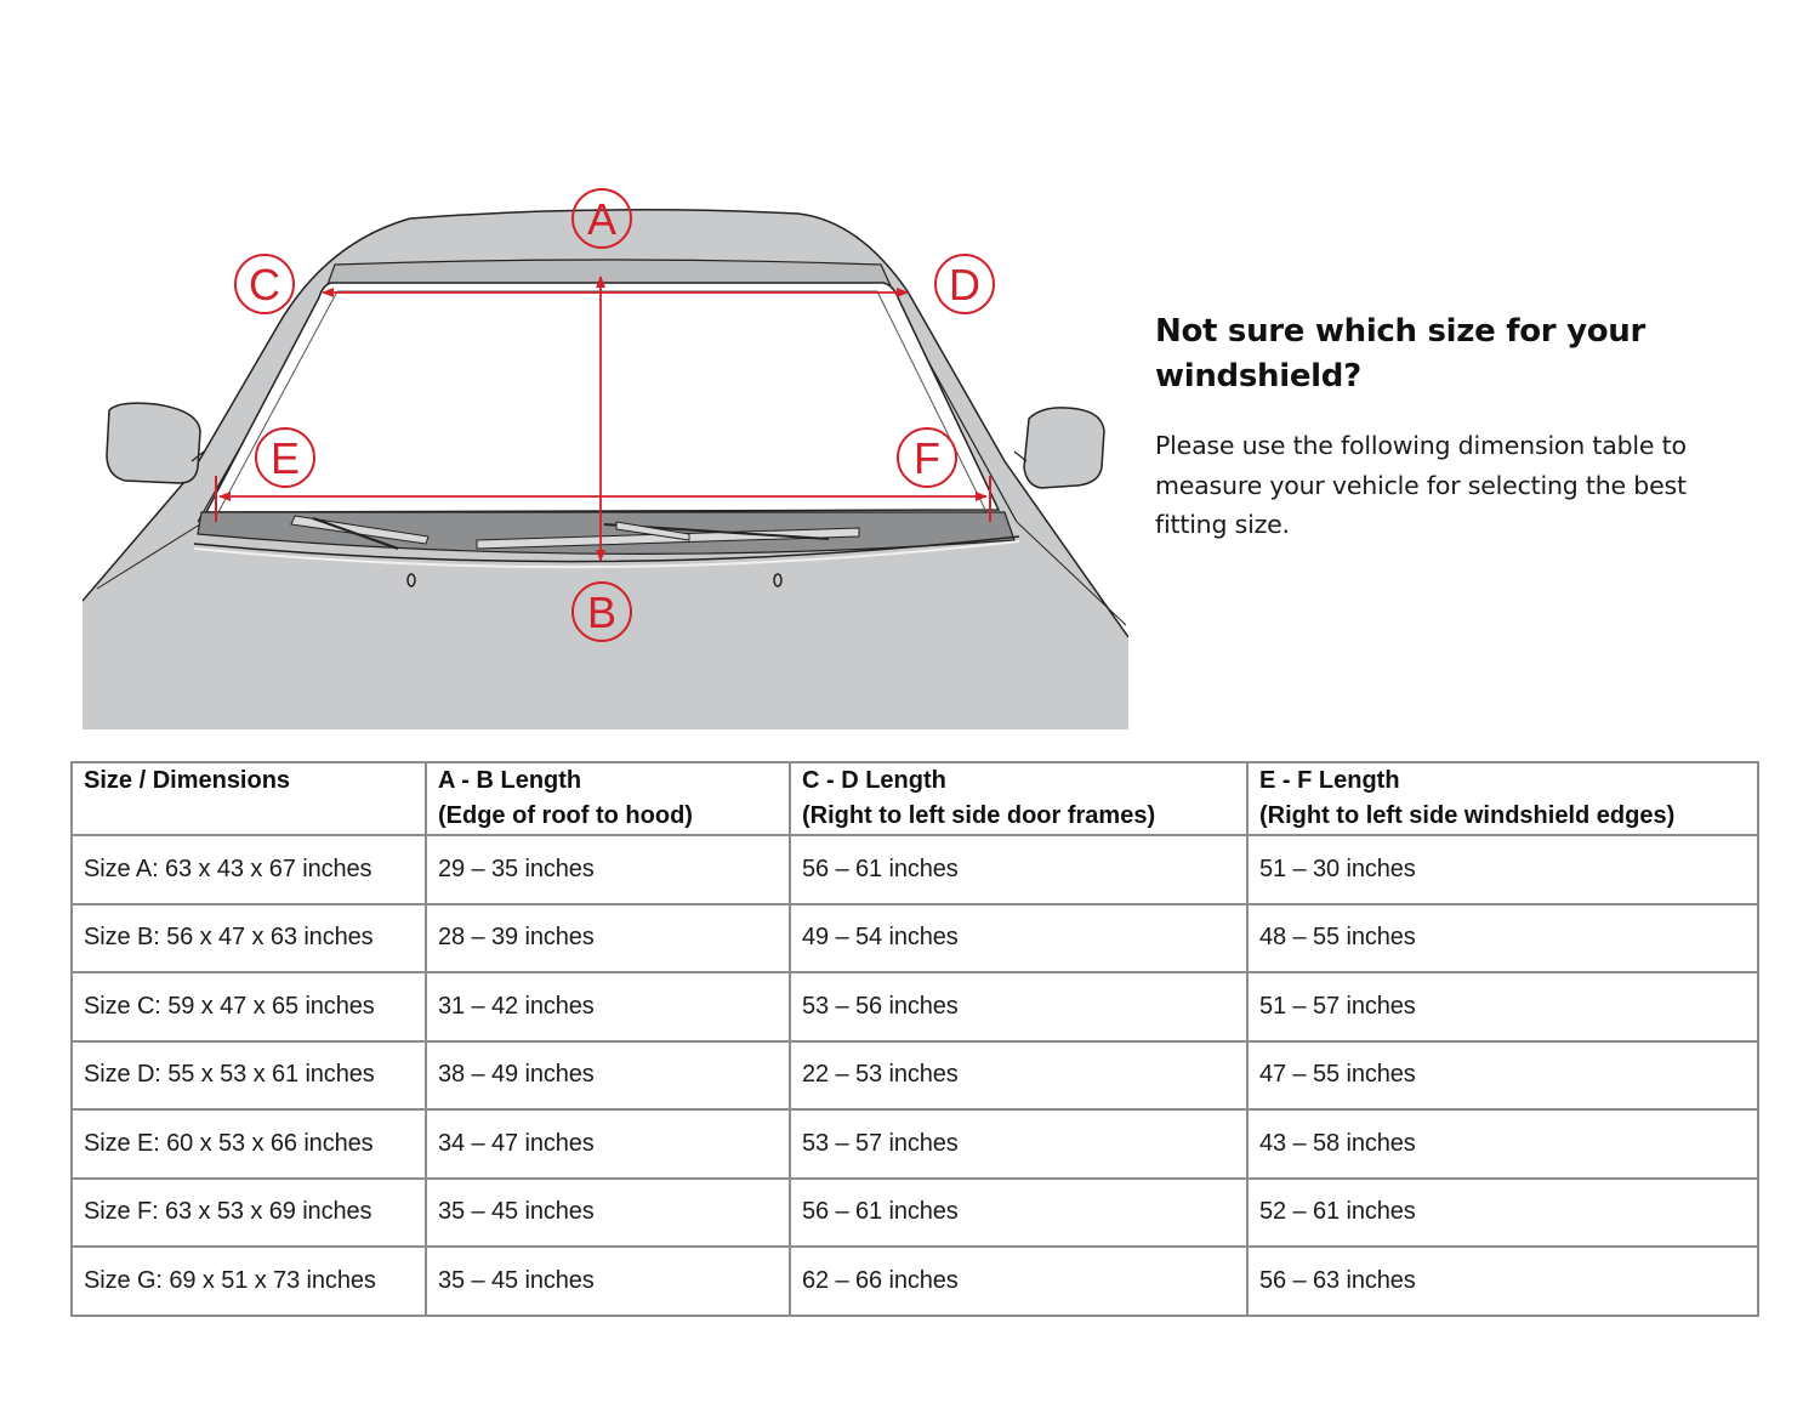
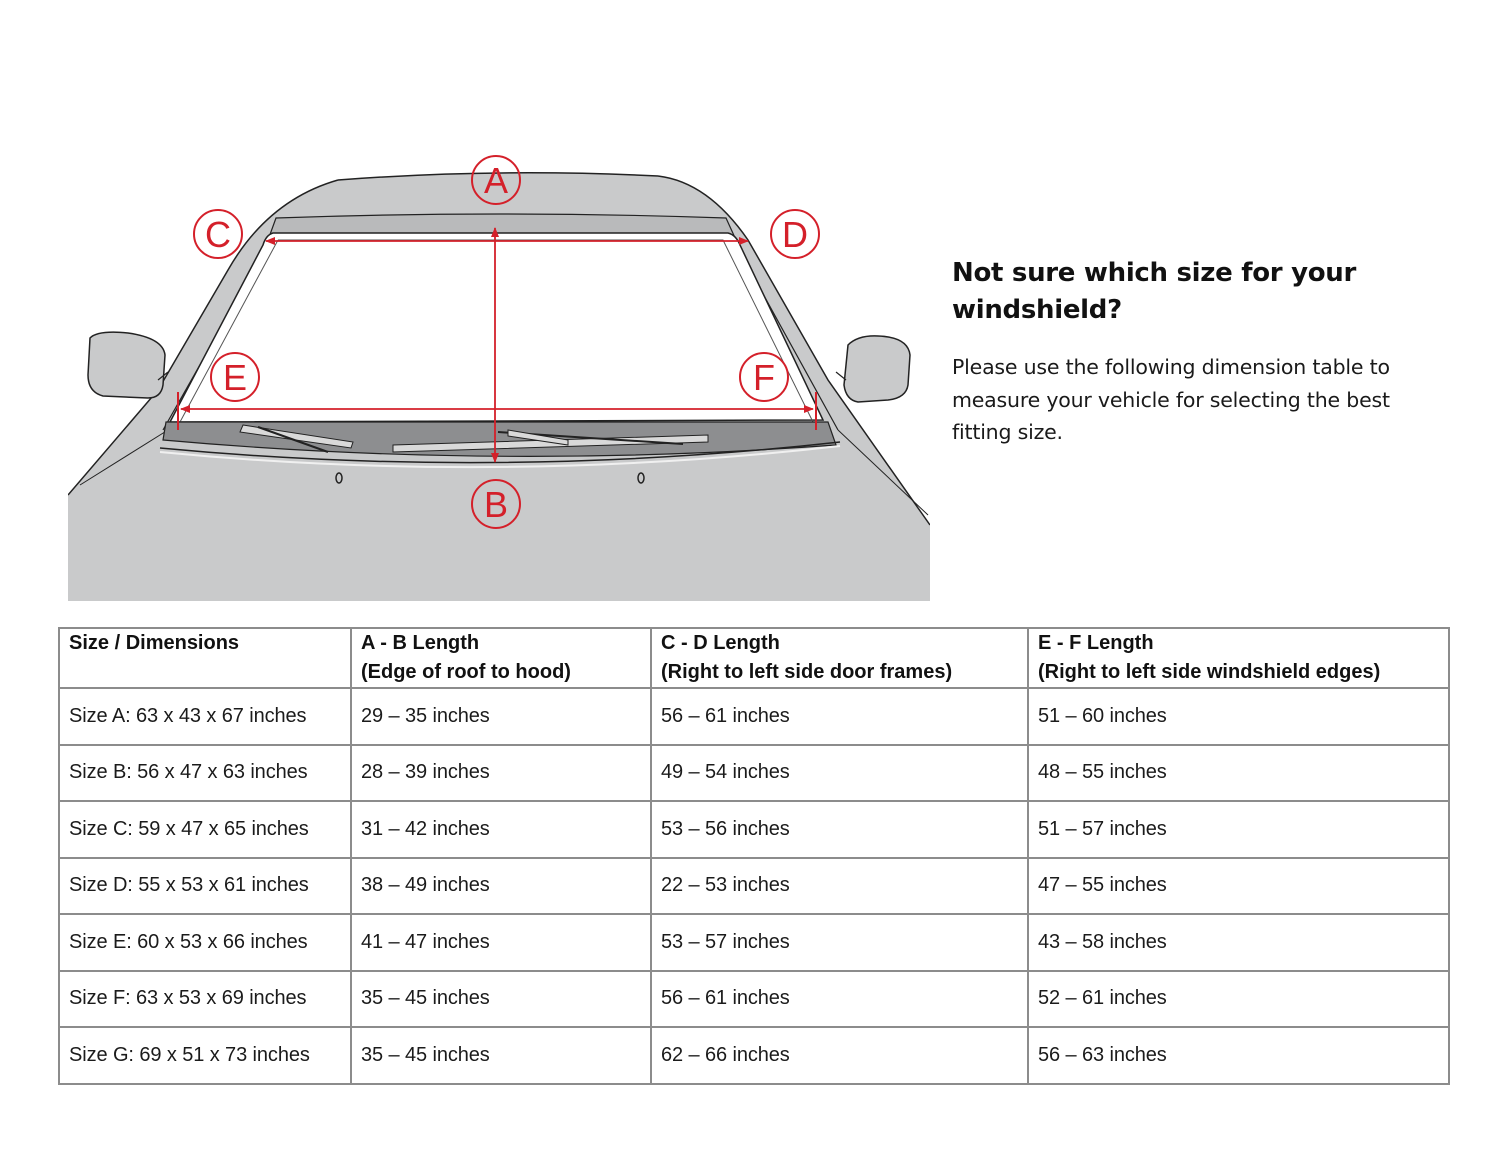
  A
  B
  C
  D
  E
  F
  Not sure which size for your windshield?
  Please use the following dimension table to measure your vehicle for selecting the best fitting size.
  Size / Dimensions	A - B Length (Edge of roof to hood)	C - D Length (Right to left side door frames)	E - F Length (Right to left side windshield edges)
- Size A: 63 x 43 x 67 inches	29 – 35 inches	56 – 61 inches	51 – 30 inches
+ Size A: 63 x 43 x 67 inches	29 – 35 inches	56 – 61 inches	51 – 60 inches
  Size B: 56 x 47 x 63 inches	28 – 39 inches	49 – 54 inches	48 – 55 inches
  Size C: 59 x 47 x 65 inches	31 – 42 inches	53 – 56 inches	51 – 57 inches
  Size D: 55 x 53 x 61 inches	38 – 49 inches	22 – 53 inches	47 – 55 inches
- Size E: 60 x 53 x 66 inches	34 – 47 inches	53 – 57 inches	43 – 58 inches
+ Size E: 60 x 53 x 66 inches	41 – 47 inches	53 – 57 inches	43 – 58 inches
  Size F: 63 x 53 x 69 inches	35 – 45 inches	56 – 61 inches	52 – 61 inches
  Size G: 69 x 51 x 73 inches	35 – 45 inches	62 – 66 inches	56 – 63 inches
